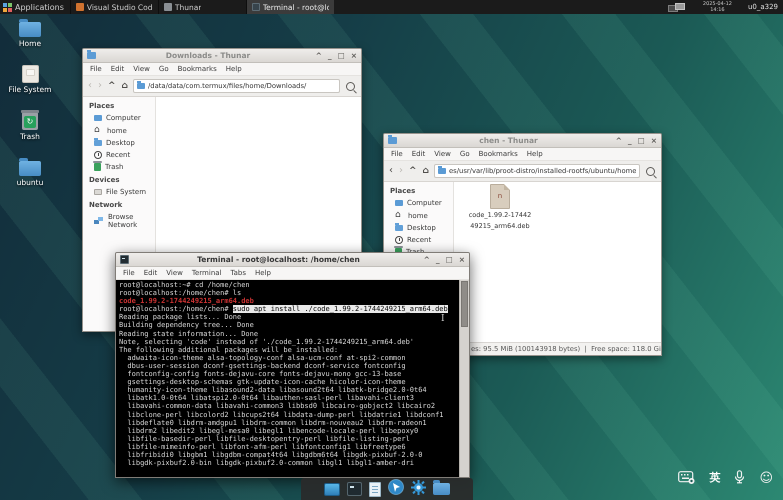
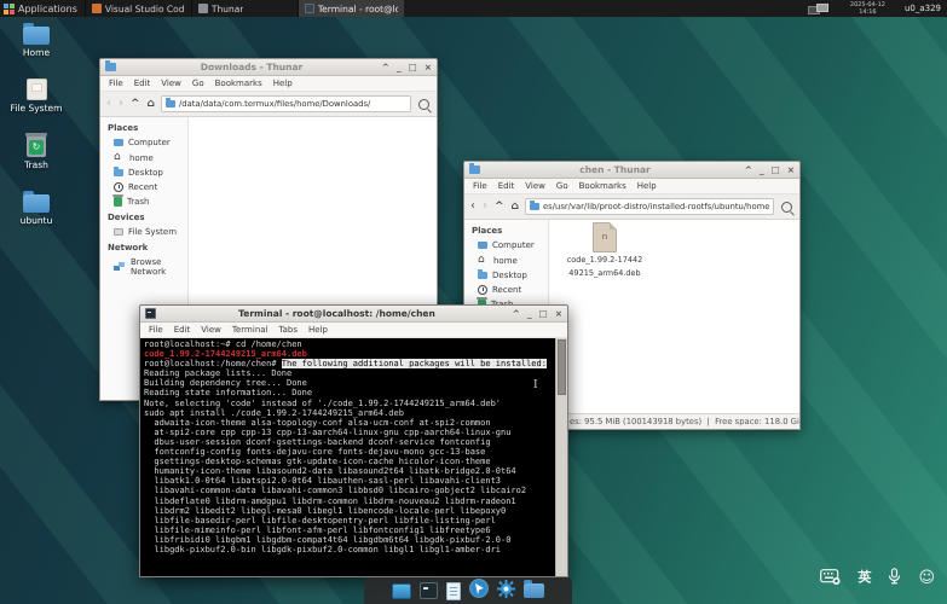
  Applications
  Thunar
  u0_a329
  Home
  File System
  ↻
  Trash
  ubuntu
  Downloads - Thunar
  ^
  _
  □
  ×
  File
  Edit
  View
  Go
  Bookmarks
  Help
  ‹
  ›
  ^
  ⌂
  /data/data/com.termux/files/home/Downloads/
  Places
  Computer
  home
  Desktop
  Recent
  Trash
  Devices
  File System
  Network
  Browse Network
  chen - Thunar
  ^
  _
  □
  ×
  File
  Edit
  View
  Go
  Bookmarks
  Help
  ‹
  ›
  ^
  ⌂
  es/usr/var/lib/proot-distro/installed-rootfs/ubuntu/home
  Places
  Computer
  home
  Desktop
  Recent
  n
  code_1.99.2-17442
  49215_arm64.deb
  es: 95.5 MiB (100143918 bytes) | Free space: 118.0 Gi
  Terminal - root@localhost: /home/chen
  ^
  _
  □
  ×
  File
  Edit
  View
  Terminal
  Tabs
  Help
  root@localhost:~# cd /home/chen
- root@localhost:/home/chen# ls
  code_1.99.2-1744249215_arm64.deb
- root@localhost:/home/chen# sudo apt install ./code_1.99.2-1744249215_arm64.deb
+ root@localhost:/home/chen# The following additional packages will be installed:
  Reading package lists... Done
  Building dependency tree... Done
  Reading state information... Done
  Note, selecting 'code' instead of './code_1.99.2-1744249215_arm64.deb'
- The following additional packages will be installed:
+ sudo apt install ./code_1.99.2-1744249215_arm64.deb
  adwaita-icon-theme alsa-topology-conf alsa-ucm-conf at-spi2-common
+ at-spi2-core cpp cpp-13 cpp-13-aarch64-linux-gnu cpp-aarch64-linux-gnu
  dbus-user-session dconf-gsettings-backend dconf-service fontconfig
  fontconfig-config fonts-dejavu-core fonts-dejavu-mono gcc-13-base
  gsettings-desktop-schemas gtk-update-icon-cache hicolor-icon-theme
  humanity-icon-theme libasound2-data libasound2t64 libatk-bridge2.0-0t64
  libatk1.0-0t64 libatspi2.0-0t64 libauthen-sasl-perl libavahi-client3
  libavahi-common-data libavahi-common3 libbsd0 libcairo-gobject2 libcairo2
- libclone-perl libcolord2 libcups2t64 libdata-dump-perl libdatrie1 libdconf1
  libdeflate0 libdrm-amdgpu1 libdrm-common libdrm-nouveau2 libdrm-radeon1
  libdrm2 libedit2 libegl-mesa0 libegl1 libencode-locale-perl libepoxy0
  libfile-basedir-perl libfile-desktopentry-perl libfile-listing-perl
  libfile-mimeinfo-perl libfont-afm-perl libfontconfig1 libfreetype6
  libfribidi0 libgbm1 libgdbm-compat4t64 libgdbm6t64 libgdk-pixbuf-2.0-0
  libgdk-pixbuf2.0-bin libgdk-pixbuf2.0-common libgl1 libgl1-amber-dri
  I
  英
  ☺
